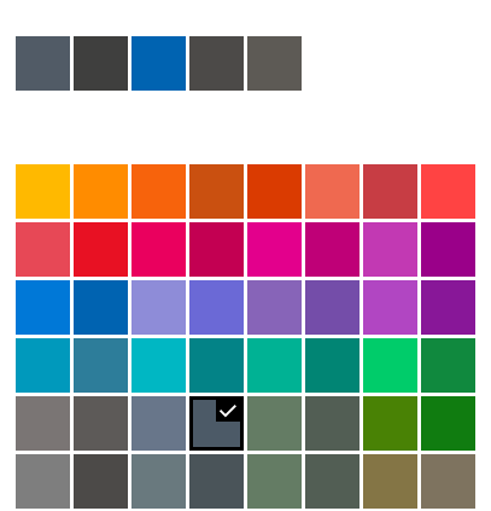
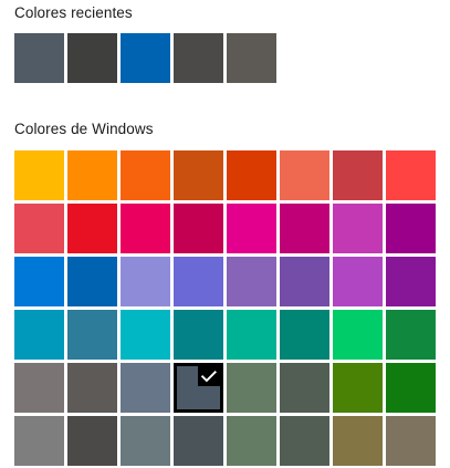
+ Colores recientes
+ Colores de Windows
